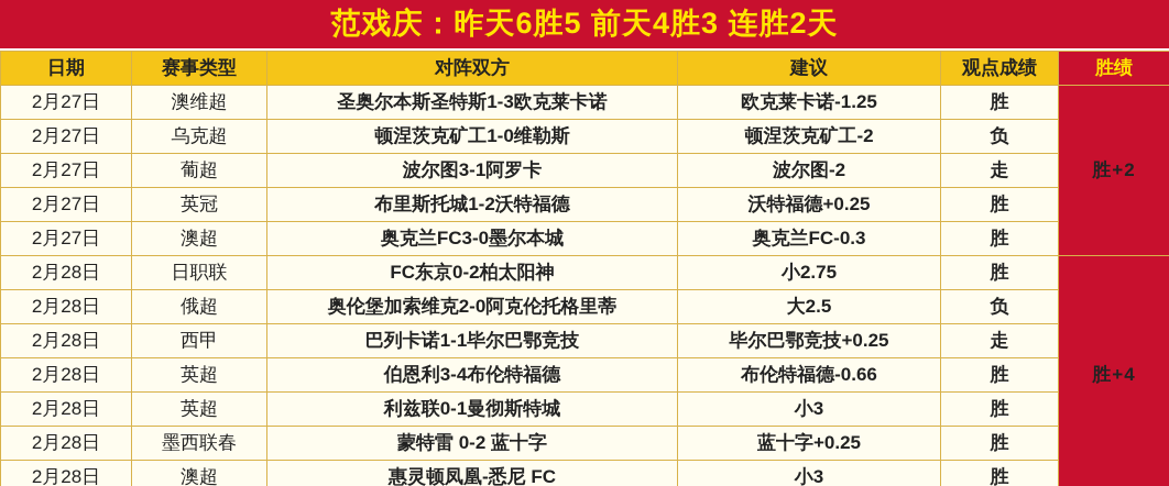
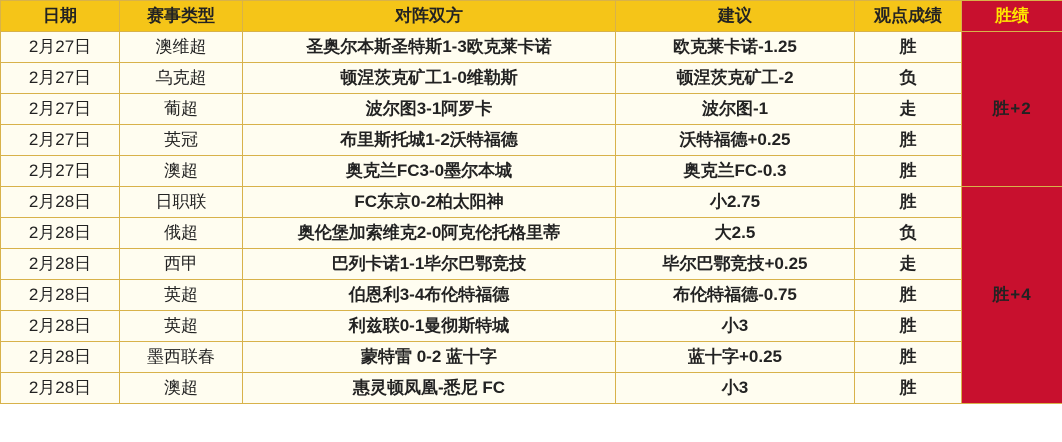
- 范戏庆：昨天6胜5 前天4胜3 连胜2天
  日期	赛事类型	对阵双方	建议	观点成绩	胜绩
  2月27日	澳维超	圣奥尔本斯圣特斯1-3欧克莱卡诺	欧克莱卡诺-1.25	胜	胜+2
  2月27日	乌克超	顿涅茨克矿工1-0维勒斯	顿涅茨克矿工-2	负
- 2月27日	葡超	波尔图3-1阿罗卡	波尔图-2	走
+ 2月27日	葡超	波尔图3-1阿罗卡	波尔图-1	走
  2月27日	英冠	布里斯托城1-2沃特福德	沃特福德+0.25	胜
  2月27日	澳超	奥克兰FC3-0墨尔本城	奥克兰FC-0.3	胜
  2月28日	日职联	FC东京0-2柏太阳神	小2.75	胜	胜+4
  2月28日	俄超	奥伦堡加索维克2-0阿克伦托格里蒂	大2.5	负
  2月28日	西甲	巴列卡诺1-1毕尔巴鄂竞技	毕尔巴鄂竞技+0.25	走
- 2月28日	英超	伯恩利3-4布伦特福德	布伦特福德-0.66	胜
+ 2月28日	英超	伯恩利3-4布伦特福德	布伦特福德-0.75	胜
  2月28日	英超	利兹联0-1曼彻斯特城	小3	胜
  2月28日	墨西联春	蒙特雷 0-2 蓝十字	蓝十字+0.25	胜
  2月28日	澳超	惠灵顿凤凰-悉尼 FC	小3	胜
